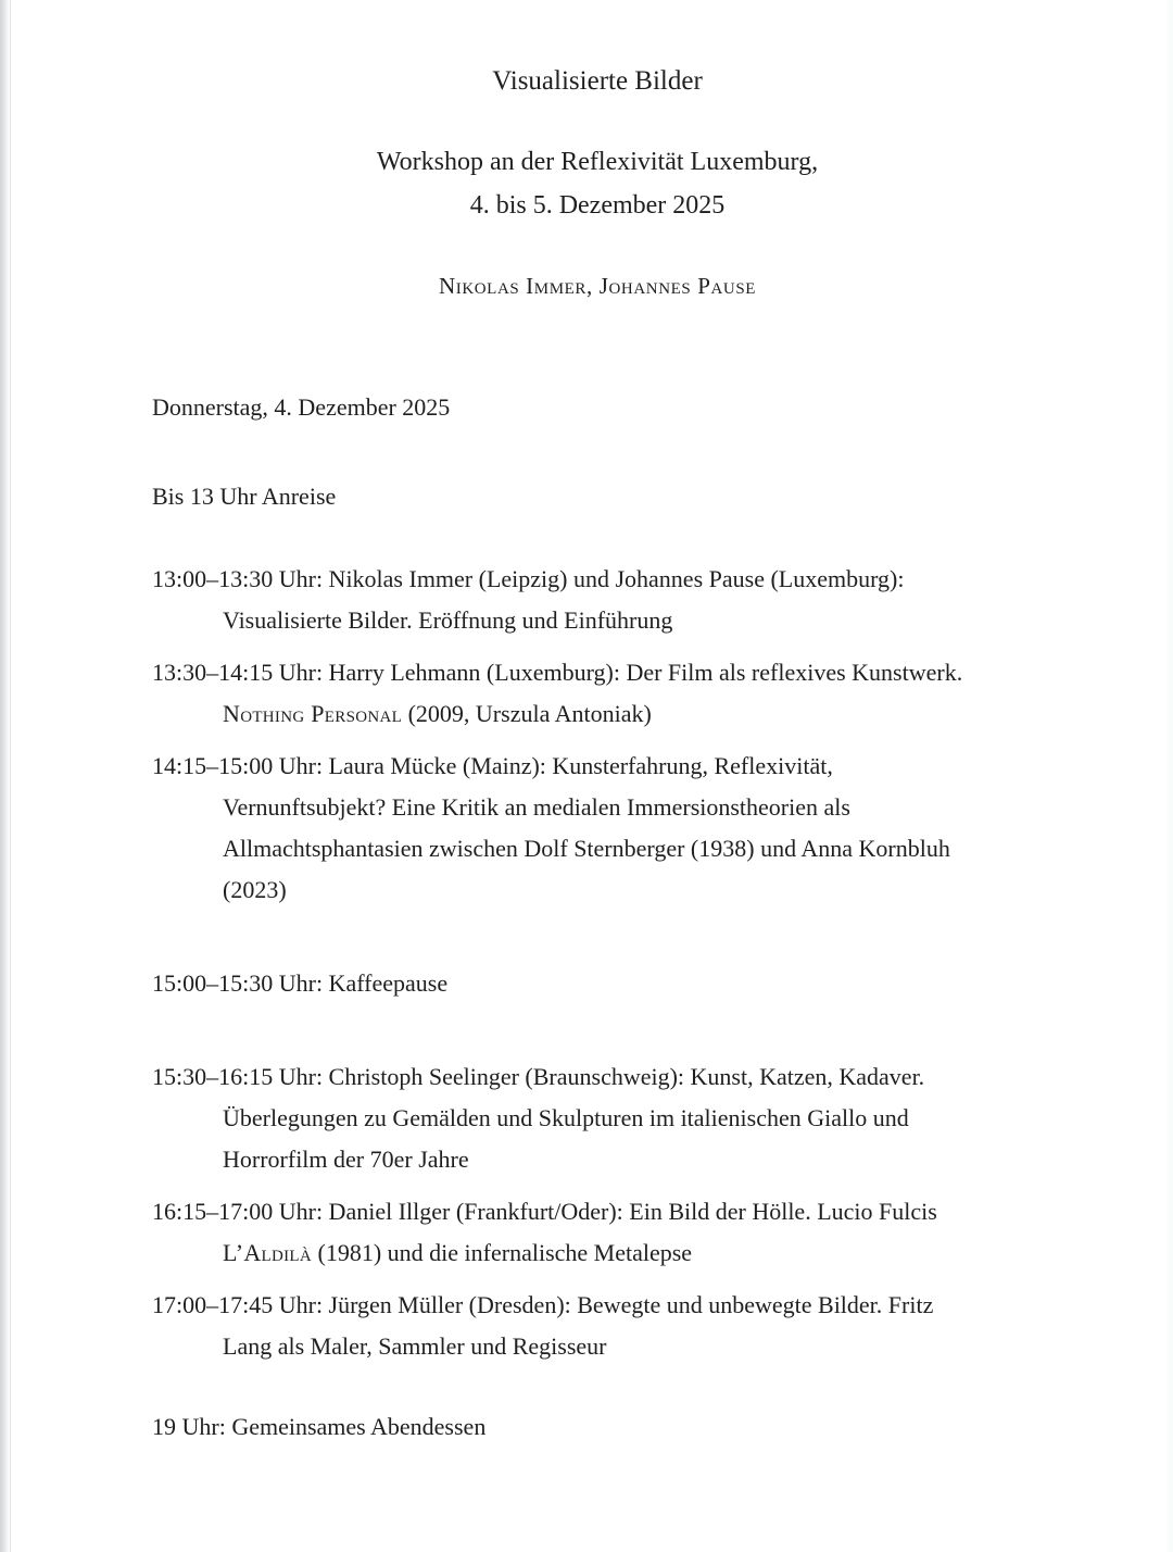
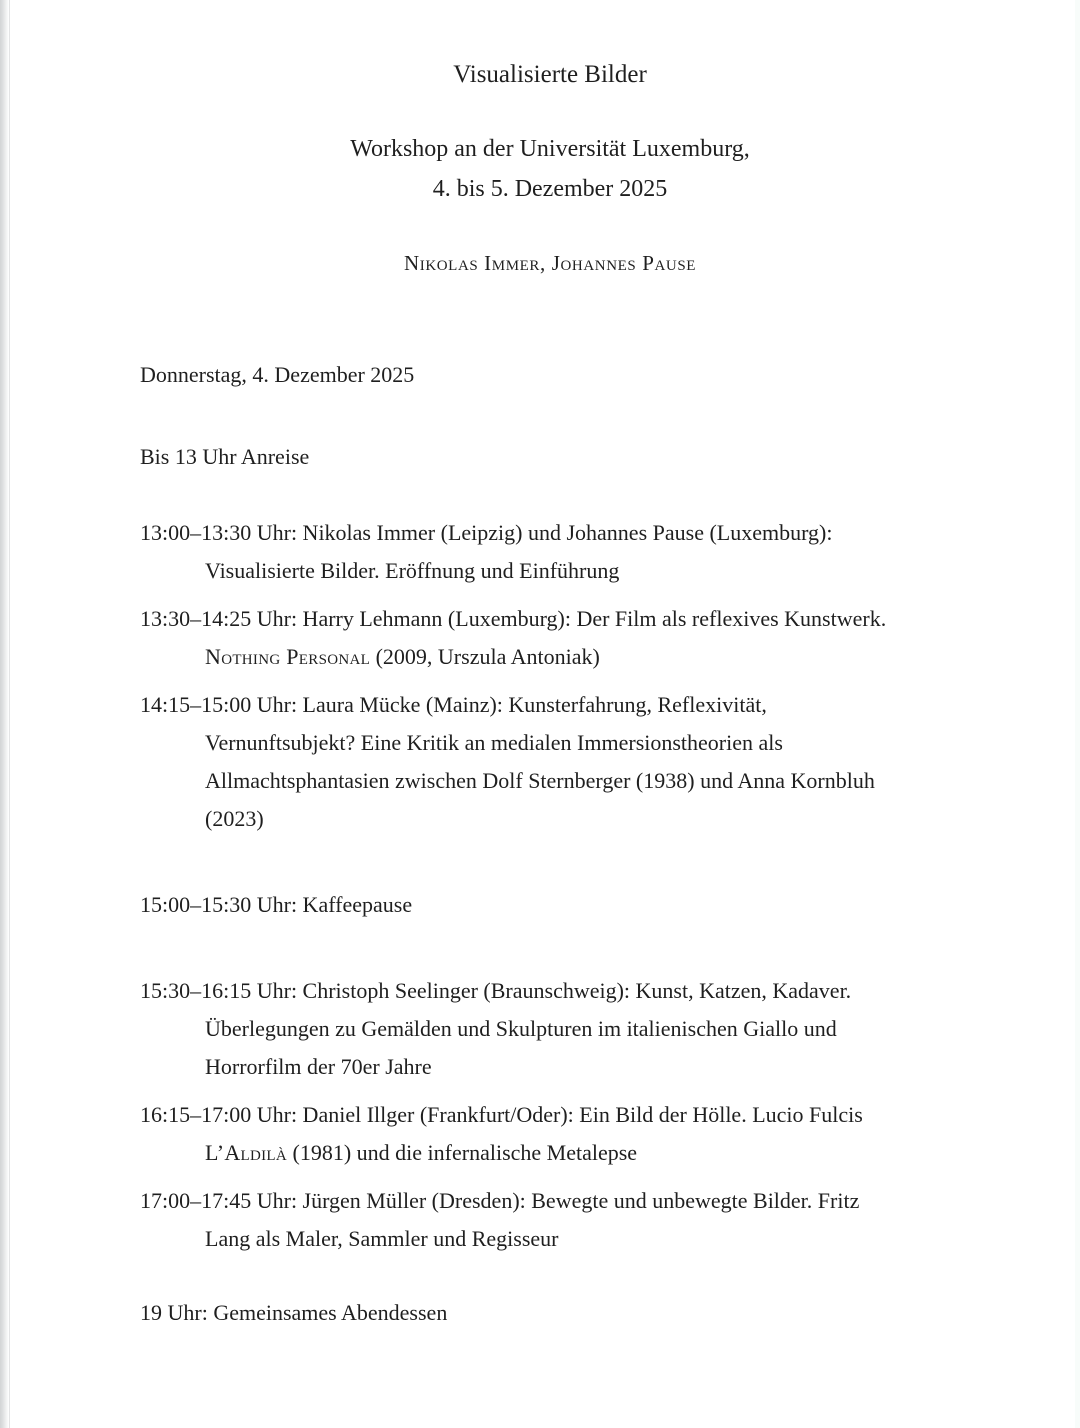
  Visualisierte Bilder
- Workshop an der Reflexivität Luxemburg,
+ Workshop an der Universität Luxemburg,
  4. bis 5. Dezember 2025
  Nikolas Immer, Johannes Pause
  Donnerstag, 4. Dezember 2025
  Bis 13 Uhr Anreise
  13:00–13:30 Uhr: Nikolas Immer (Leipzig) und Johannes Pause (Luxemburg):
  Visualisierte Bilder. Eröffnung und Einführung
- 13:30–14:15 Uhr: Harry Lehmann (Luxemburg): Der Film als reflexives Kunstwerk.
+ 13:30–14:25 Uhr: Harry Lehmann (Luxemburg): Der Film als reflexives Kunstwerk.
  Nothing Personal (2009, Urszula Antoniak)
  14:15–15:00 Uhr: Laura Mücke (Mainz): Kunsterfahrung, Reflexivität,
  Vernunftsubjekt? Eine Kritik an medialen Immersionstheorien als
  Allmachtsphantasien zwischen Dolf Sternberger (1938) und Anna Kornbluh
  (2023)
  15:00–15:30 Uhr: Kaffeepause
  15:30–16:15 Uhr: Christoph Seelinger (Braunschweig): Kunst, Katzen, Kadaver.
  Überlegungen zu Gemälden und Skulpturen im italienischen Giallo und
  Horrorfilm der 70er Jahre
  16:15–17:00 Uhr: Daniel Illger (Frankfurt/Oder): Ein Bild der Hölle. Lucio Fulcis
  L’Aldilà (1981) und die infernalische Metalepse
  17:00–17:45 Uhr: Jürgen Müller (Dresden): Bewegte und unbewegte Bilder. Fritz
  Lang als Maler, Sammler und Regisseur
  19 Uhr: Gemeinsames Abendessen
